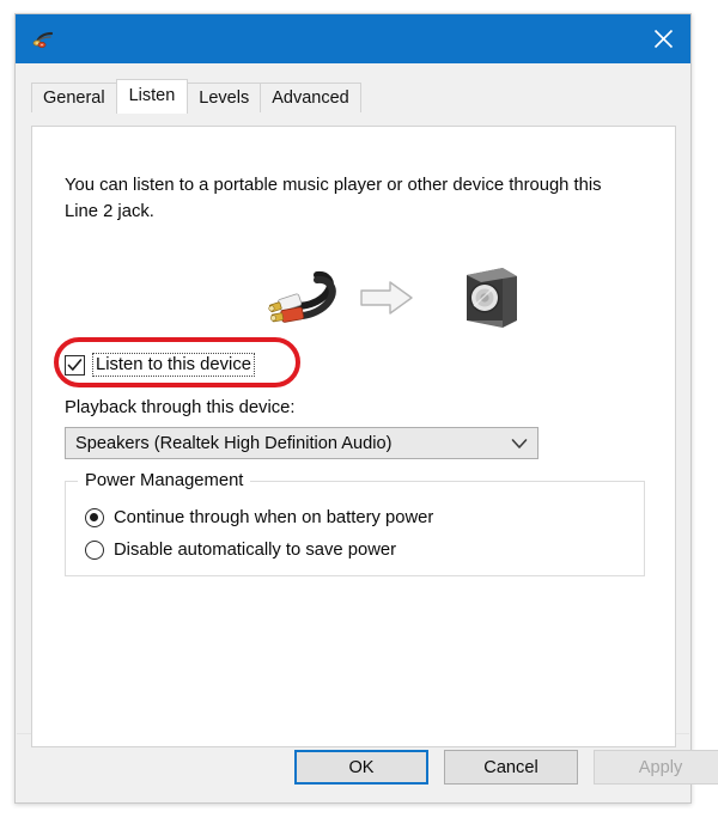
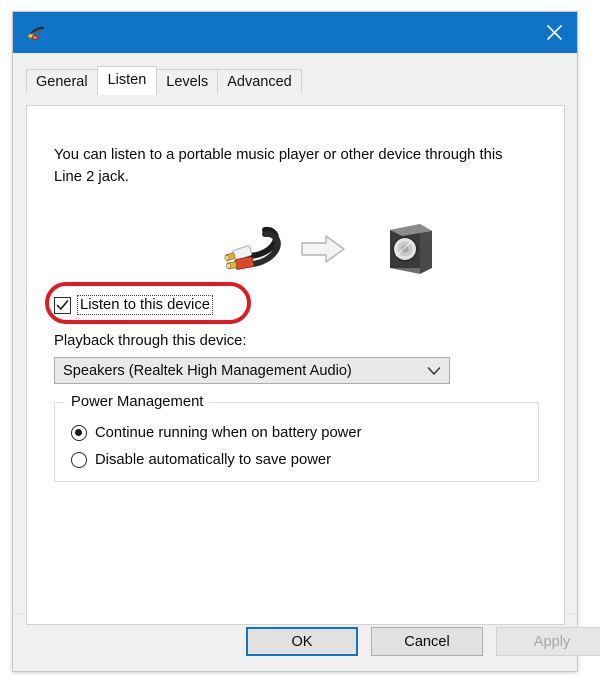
  General
  Listen
  Levels
  Advanced
  You can listen to a portable music player or other device through this Line 2 jack.
  Listen to this device
  Playback through this device:
- Speakers (Realtek High Definition Audio)
+ Speakers (Realtek High Management Audio)
  Power Management
- Continue through when on battery power
+ Continue running when on battery power
  Disable automatically to save power
  OK
  Cancel
  Apply
